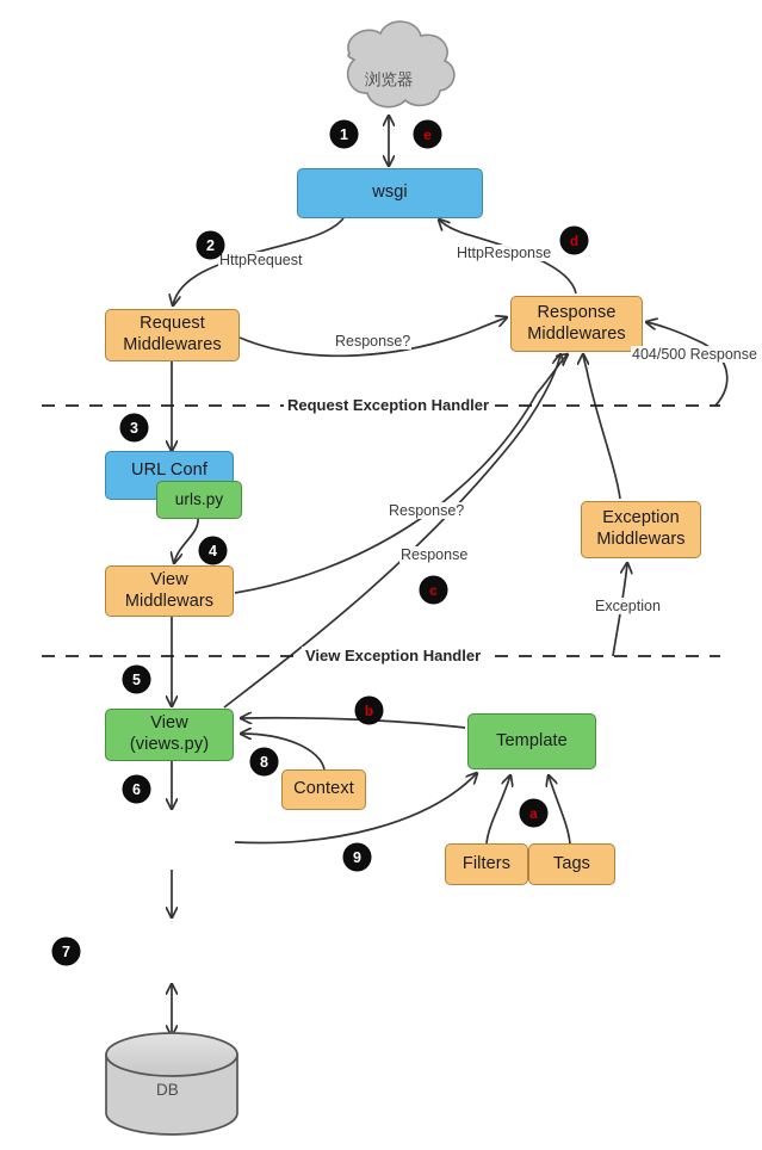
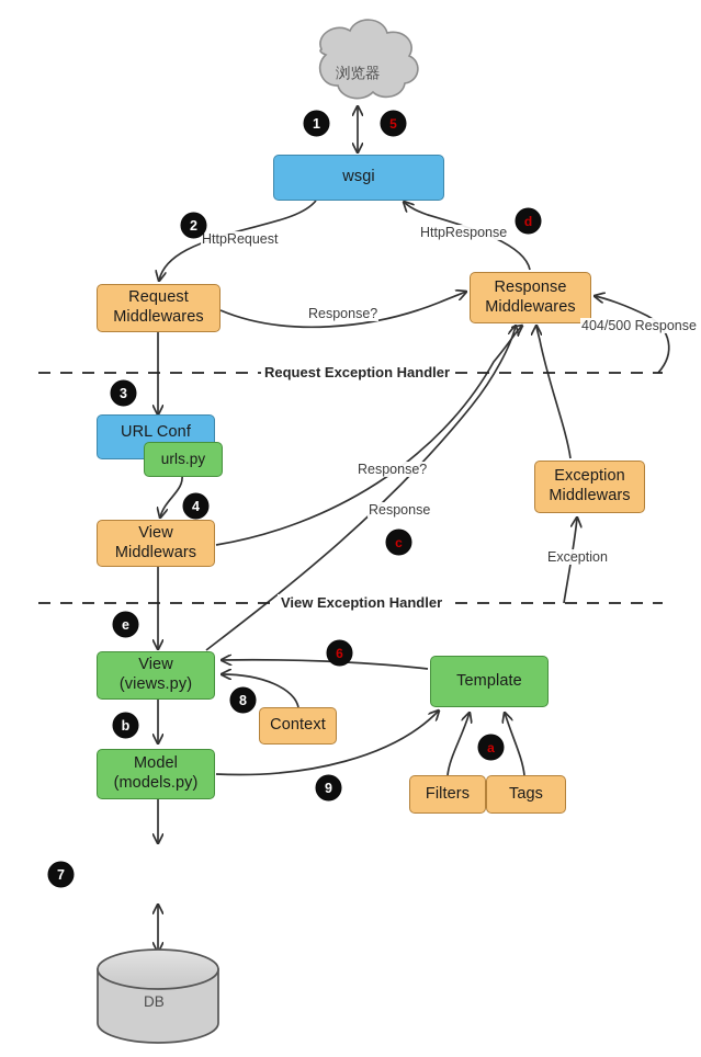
  浏览器
  wsgi
  Request
  Middlewares
  Response
  Middlewares
  URL Conf
  urls.py
  View
  Middlewars
  Exception
  Middlewars
  View
  (views.py)
  Context
+ Model
+ (models.py)
  Template
  Filters
  Tags
  DB
  1
- e
+ 5
  2
  d
  3
  4
- 5
+ e
- 6
+ b
  7
  8
  9
  a
- b
+ 6
  c
  HttpRequest
  HttpResponse
  Response?
  404/500 Response
  Response?
  Response
  Exception
  Request Exception Handler
  View Exception Handler
